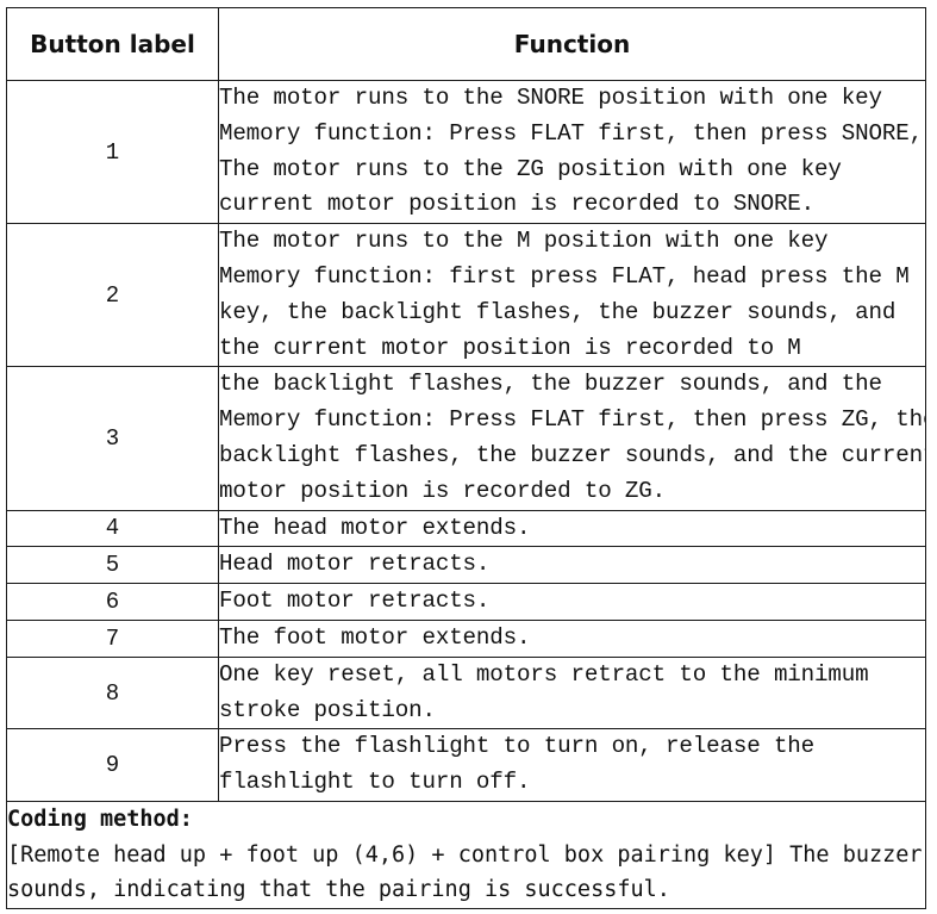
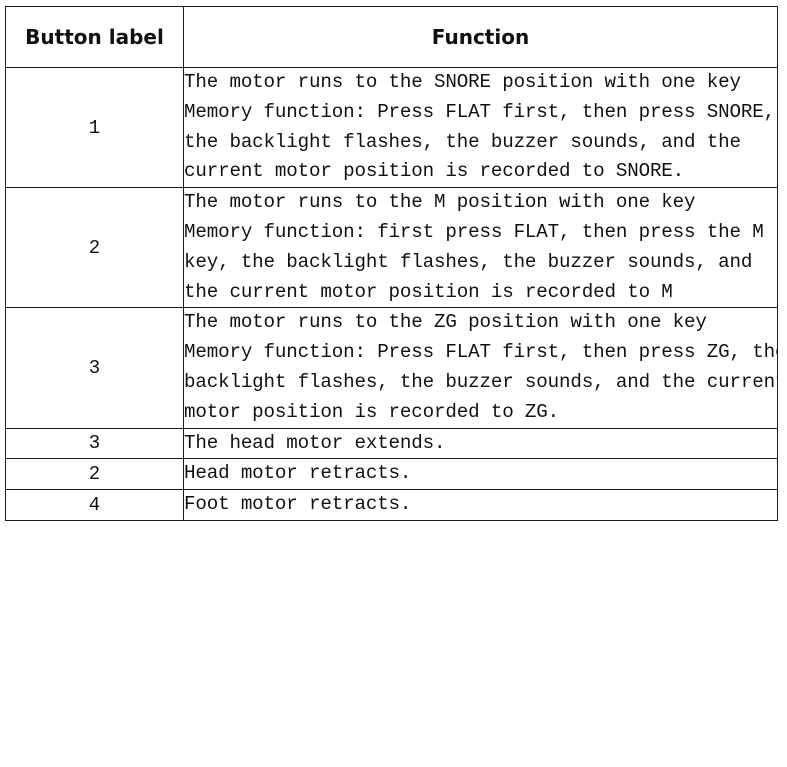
  Button label	Function
- 1	The motor runs to the SNORE position with one key Memory function: Press FLAT first, then press SNORE, The motor runs to the ZG position with one key current motor position is recorded to SNORE.
+ 1	The motor runs to the SNORE position with one key Memory function: Press FLAT first, then press SNORE, the backlight flashes, the buzzer sounds, and the current motor position is recorded to SNORE.
- 2	The motor runs to the M position with one key Memory function: first press FLAT, head press the M key, the backlight flashes, the buzzer sounds, and the current motor position is recorded to M
+ 2	The motor runs to the M position with one key Memory function: first press FLAT, then press the M key, the backlight flashes, the buzzer sounds, and the current motor position is recorded to M
- 3	the backlight flashes, the buzzer sounds, and the Memory function: Press FLAT first, then press ZG, th backlight flashes, the buzzer sounds, and the curren motor position is recorded to ZG.
+ 3	The motor runs to the ZG position with one key Memory function: Press FLAT first, then press ZG, th backlight flashes, the buzzer sounds, and the curren motor position is recorded to ZG.
- 4	The head motor extends.
+ 3	The head motor extends.
- 5	Head motor retracts.
+ 2	Head motor retracts.
- 6	Foot motor retracts.
+ 4	Foot motor retracts.
- 7	The foot motor extends.
- 8	One key reset, all motors retract to the minimum stroke position.
- 9	Press the flashlight to turn on, release the flashlight to turn off.
- Coding method: [Remote head up + foot up (4,6) + control box pairing key] The buzzer sounds, indicating that the pairing is successful.
